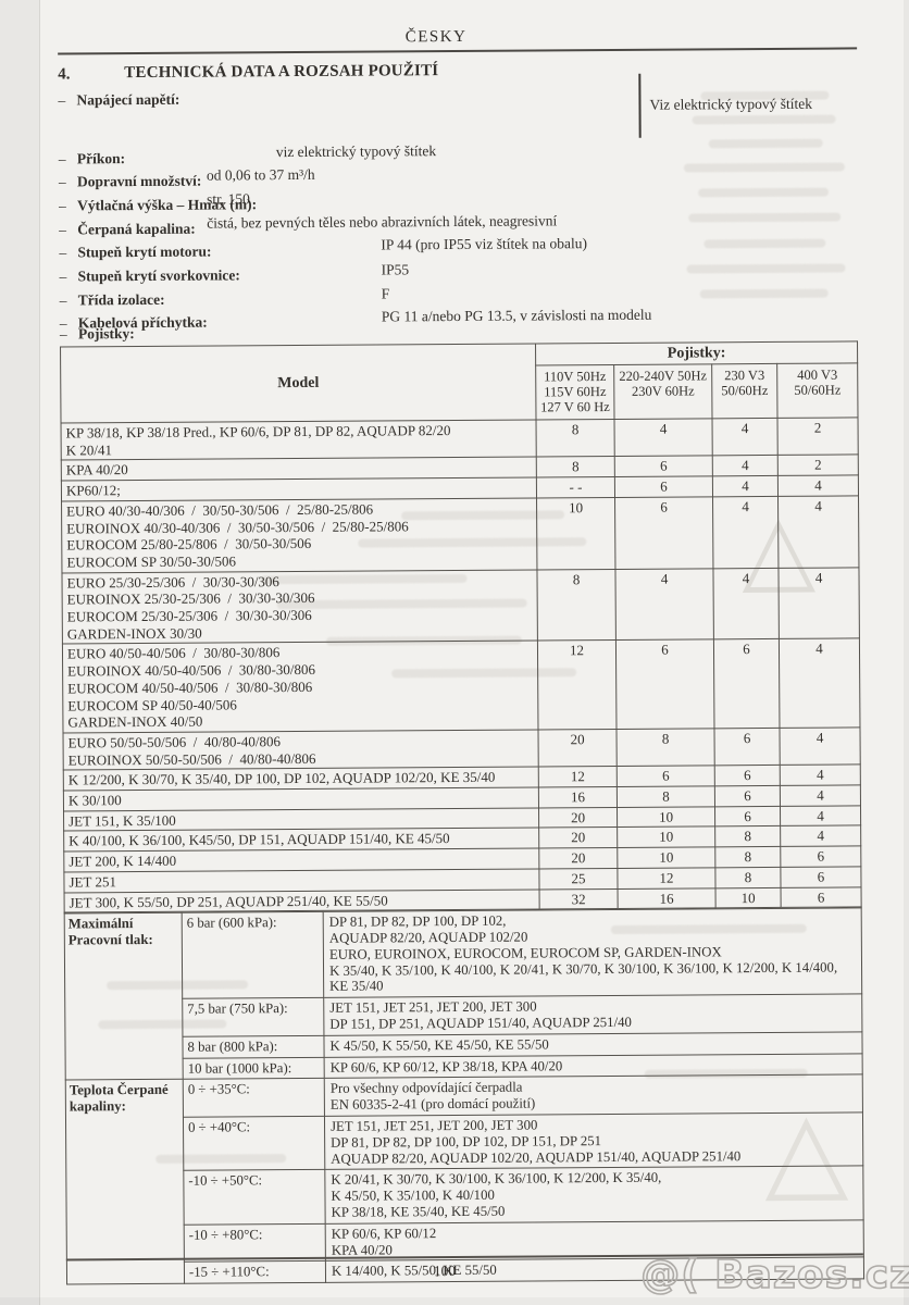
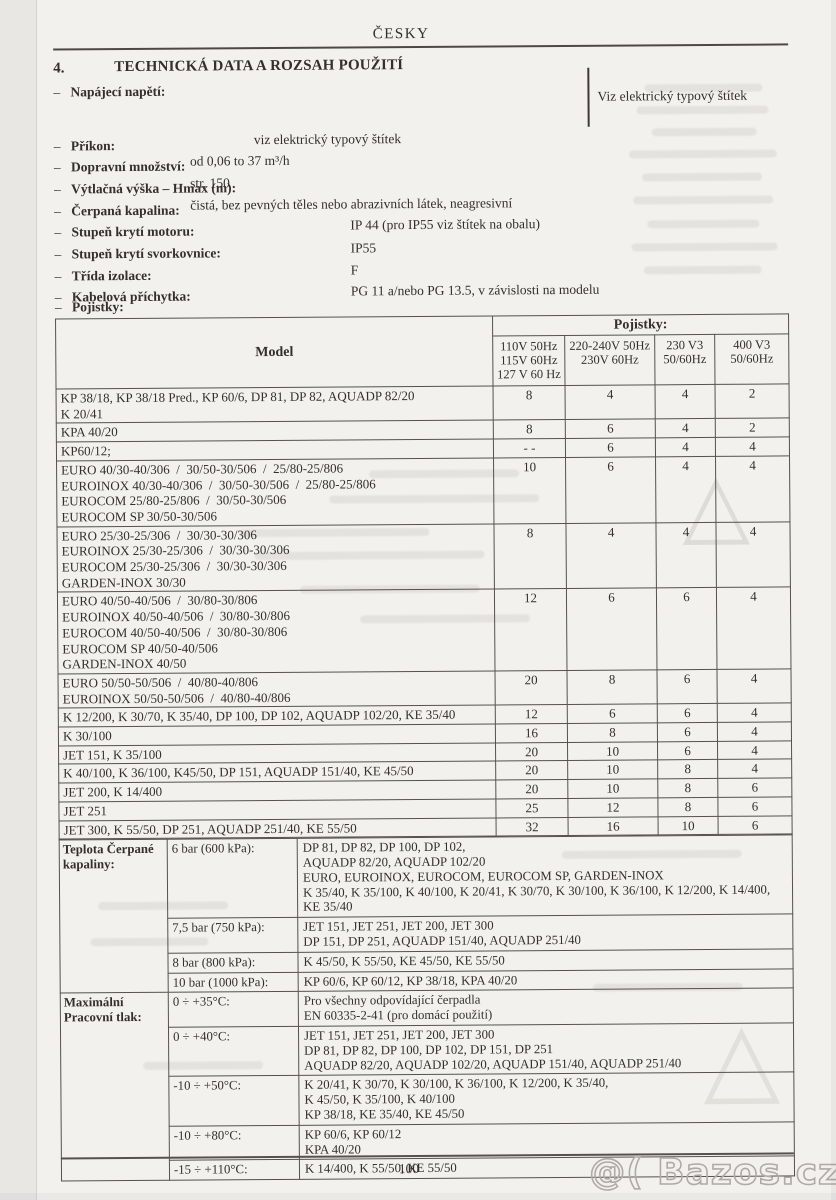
  △
  △
  ČESKY
  4.
  TECHNICKÁ DATA A ROZSAH POUŽITÍ
  – Napájecí napětí:
  Viz elektrický typový štítek
  – Příkon:
  viz elektrický typový štítek
  – Dopravní množství:
  od 0,06 to 37 m³/h
  – Výtlačná výška – Hmax (m):
  str. 150
  – Čerpaná kapalina:
  čistá, bez pevných těles nebo abrazivních látek, neagresivní
  – Stupeň krytí motoru:
  IP 44 (pro IP55 viz štítek na obalu)
  – Stupeň krytí svorkovnice:
  IP55
  – Třída izolace:
  F
  – Kabelová příchytka:
  PG 11 a/nebo PG 13.5, v závislosti na modelu
  – Pojistky:
  Model	Pojistky:
  110V 50Hz 115V 60Hz 127 V 60 Hz	220-240V 50Hz 230V 60Hz	230 V3 50/60Hz	400 V3 50/60Hz
  KP 38/18, KP 38/18 Pred., KP 60/6, DP 81, DP 82, AQUADP 82/20 K 20/41	8	4	4	2
  KPA 40/20	8	6	4	2
  KP60/12;	- -	6	4	4
  EURO 40/30-40/306 / 30/50-30/506 / 25/80-25/806 EUROINOX 40/30-40/306 / 30/50-30/506 / 25/80-25/806 EUROCOM 25/80-25/806 / 30/50-30/506 EUROCOM SP 30/50-30/506	10	6	4	4
  EURO 25/30-25/306 / 30/30-30/306 EUROINOX 25/30-25/306 / 30/30-30/306 EUROCOM 25/30-25/306 / 30/30-30/306 GARDEN-INOX 30/30	8	4	4	4
  EURO 40/50-40/506 / 30/80-30/806 EUROINOX 40/50-40/506 / 30/80-30/806 EUROCOM 40/50-40/506 / 30/80-30/806 EUROCOM SP 40/50-40/506 GARDEN-INOX 40/50	12	6	6	4
  EURO 50/50-50/506 / 40/80-40/806 EUROINOX 50/50-50/506 / 40/80-40/806	20	8	6	4
  K 12/200, K 30/70, K 35/40, DP 100, DP 102, AQUADP 102/20, KE 35/40	12	6	6	4
  K 30/100	16	8	6	4
  JET 151, K 35/100	20	10	6	4
  K 40/100, K 36/100, K45/50, DP 151, AQUADP 151/40, KE 45/50	20	10	8	4
  JET 200, K 14/400	20	10	8	6
  JET 251	25	12	8	6
  JET 300, K 55/50, DP 251, AQUADP 251/40, KE 55/50	32	16	10	6
- Maximální Pracovní tlak:	6 bar (600 kPa):	DP 81, DP 82, DP 100, DP 102, AQUADP 82/20, AQUADP 102/20 EURO, EUROINOX, EUROCOM, EUROCOM SP, GARDEN-INOX K 35/40, K 35/100, K 40/100, K 20/41, K 30/70, K 30/100, K 36/100, K 12/200, K 14/400, KE 35/40
+ Teplota Čerpané kapaliny:	6 bar (600 kPa):	DP 81, DP 82, DP 100, DP 102, AQUADP 82/20, AQUADP 102/20 EURO, EUROINOX, EUROCOM, EUROCOM SP, GARDEN-INOX K 35/40, K 35/100, K 40/100, K 20/41, K 30/70, K 30/100, K 36/100, K 12/200, K 14/400, KE 35/40
  7,5 bar (750 kPa):	JET 151, JET 251, JET 200, JET 300 DP 151, DP 251, AQUADP 151/40, AQUADP 251/40
  8 bar (800 kPa):	K 45/50, K 55/50, KE 45/50, KE 55/50
  10 bar (1000 kPa):	KP 60/6, KP 60/12, KP 38/18, KPA 40/20
- Teplota Čerpané kapaliny:	0 ÷ +35°C:	Pro všechny odpovídající čerpadla EN 60335-2-41 (pro domácí použití)
+ Maximální Pracovní tlak:	0 ÷ +35°C:	Pro všechny odpovídající čerpadla EN 60335-2-41 (pro domácí použití)
  0 ÷ +40°C:	JET 151, JET 251, JET 200, JET 300 DP 81, DP 82, DP 100, DP 102, DP 151, DP 251 AQUADP 82/20, AQUADP 102/20, AQUADP 151/40, AQUADP 251/40
  -10 ÷ +50°C:	K 20/41, K 30/70, K 30/100, K 36/100, K 12/200, K 35/40, K 45/50, K 35/100, K 40/100 KP 38/18, KE 35/40, KE 45/50
  -10 ÷ +80°C:	KP 60/6, KP 60/12 KPA 40/20
  -15 ÷ +110°C:	K 14/400, K 55/50, KE 55/50
  100
  @( Bazos.cz
